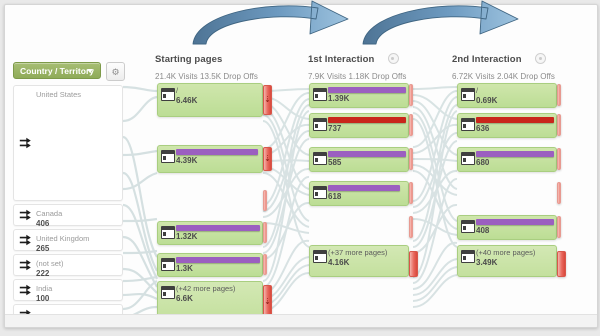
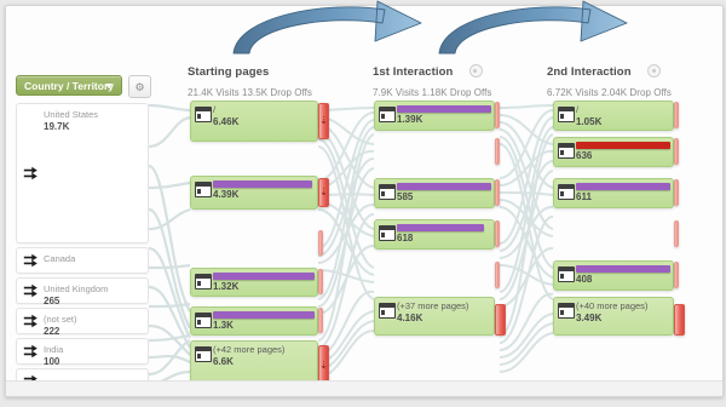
  Starting pages
  21.4K Visits 13.5K Drop Offs
  1st Interaction
  7.9K Visits 1.18K Drop Offs
  2nd Interaction
  6.72K Visits 2.04K Drop Offs
  Country / Territory
  ⚙
  United States
+ 19.7K
  Canada
- 406
  United Kingdom
  265
  (not set)
  222
  India
  100
  /
  6.46K
  ⇣
  4.39K
  ⇣
  1.32K
  1.3K
  (+42 more pages)
  6.6K
  ⇣
  1.39K
- 737
  585
  618
  (+37 more pages)
  4.16K
  /
- 0.69K
+ 1.05K
  636
- 680
+ 611
  408
  (+40 more pages)
  3.49K
